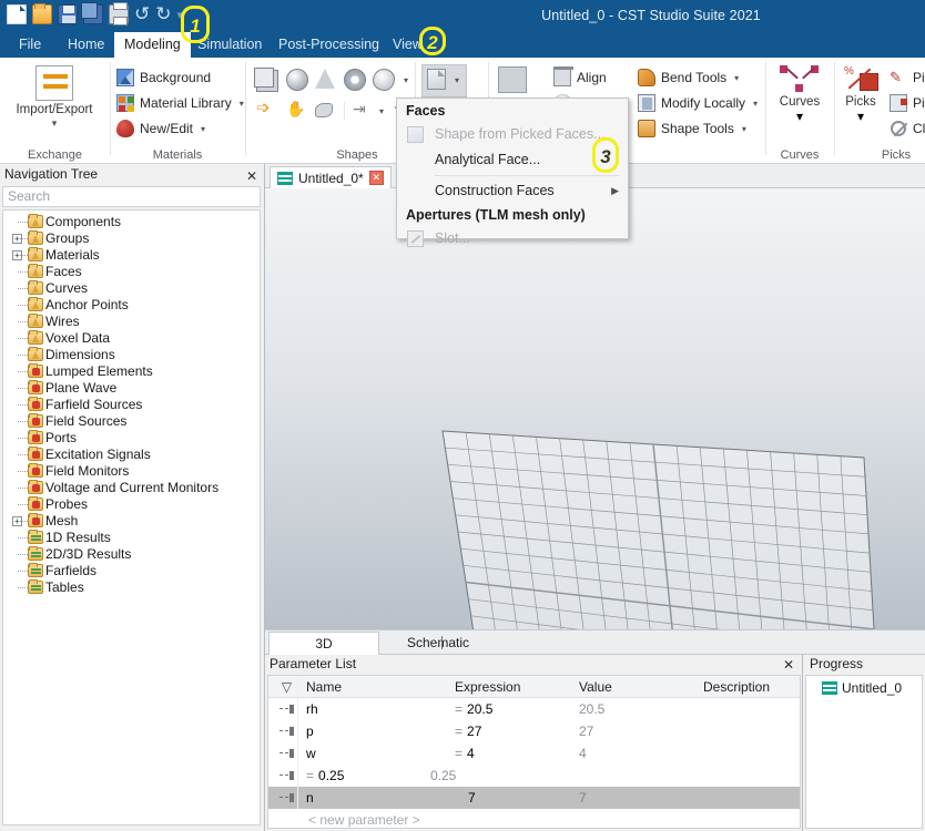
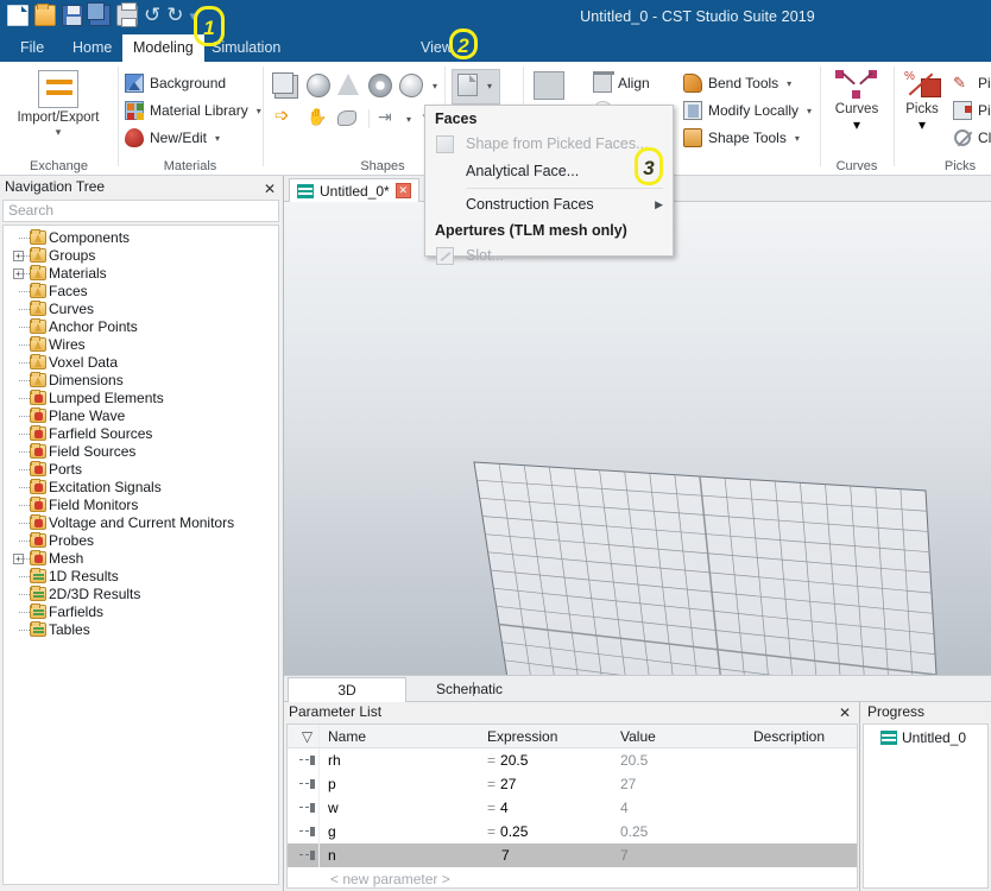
  ↺
  ↻
  ▾
- Untitled_0 - CST Studio Suite 2021
+ Untitled_0 - CST Studio Suite 2019
  File
  Home
  Modeling
  Simulation
- Post-Processing
  View
  Import/Export
  ▾
  Exchange
  Background
  Material Library
  ▾
  New/Edit
  ▾
  Materials
  ▾
  ▾
  ➩
  ✋
  ⇥
  ▾
  Shapes
  Align
  Bend Tools
  ▾
  Modify Locally
  ▾
  Shape Tools
  ▾
  Curves
  ▾
  Curves
  %
  Picks
  ▾
  ✎
  Picks
  Faces
  Shape from Picked Faces...
  Analytical Face...
  Construction Faces
  ▶
  Apertures (TLM mesh only)
  Slot...
  Navigation Tree
  ✕
  Search
  Components
  +
  Groups
  +
  Materials
  Faces
  Curves
  Anchor Points
  Wires
  Voxel Data
  Dimensions
  Lumped Elements
  Plane Wave
  Farfield Sources
  Field Sources
  Ports
  Excitation Signals
  Field Monitors
  Voltage and Current Monitors
  Probes
  +
  Mesh
  1D Results
  2D/3D Results
  Farfields
  Tables
  Untitled_0*
  ✕
  3D
  Schematic
  Parameter List
  ✕
  ▽
  Name
  Expression
  Value
  Description
  rh
  =
  20.5
  20.5
  p
  =
  27
  27
  w
  =
  4
  4
+ g
  =
  0.25
  0.25
  n
  7
  7
  < new parameter >
  Progress
  Untitled_0
  1
  2
  3
